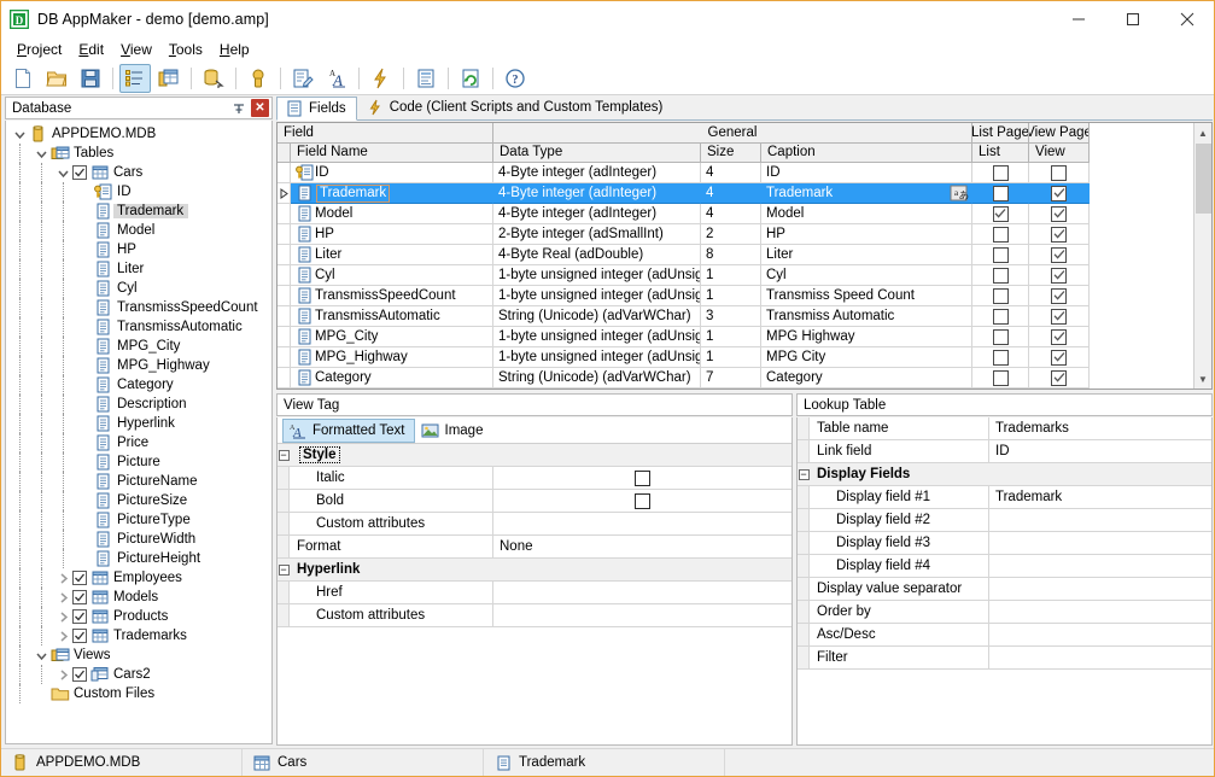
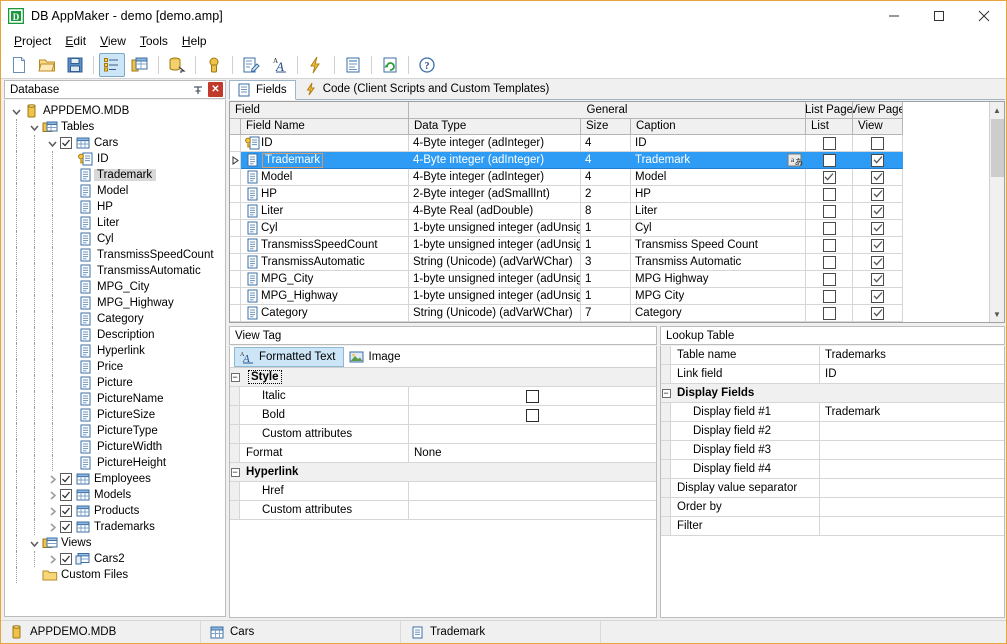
  D
  DB AppMaker - demo [demo.amp]
  Project
  Edit
  View
  Tools
  Help
  A
  A
  ?
  Database
  ✕
  APPDEMO.MDB
  Tables
  Cars
  ID
  Trademark
  Model
  HP
  Liter
  Cyl
  TransmissSpeedCount
  TransmissAutomatic
  MPG_City
  MPG_Highway
  Category
  Description
  Hyperlink
  Price
  Picture
  PictureName
  PictureSize
  PictureType
  PictureWidth
  PictureHeight
  Employees
  Models
  Products
  Trademarks
  Views
  Cars2
  Custom Files
  Fields
  Code (Client Scripts and Custom Templates)
  Field
  General
  List Page
  View Page
  Field Name
  Data Type
  Size
  Caption
  List
  View
  ID
  4-Byte integer (adInteger)
  4
  ID
  Trademark
  4-Byte integer (adInteger)
  4
  Trademark
  a
  あ
  Model
  4-Byte integer (adInteger)
  4
  Model
  HP
  2-Byte integer (adSmallInt)
  2
  HP
  Liter
  4-Byte Real (adDouble)
  8
  Liter
  Cyl
  1-byte unsigned integer (adUnsig
  1
  Cyl
  TransmissSpeedCount
  1-byte unsigned integer (adUnsig
  1
  Transmiss Speed Count
  TransmissAutomatic
  String (Unicode) (adVarWChar)
  3
  Transmiss Automatic
  MPG_City
  1-byte unsigned integer (adUnsig
  1
  MPG Highway
  MPG_Highway
  1-byte unsigned integer (adUnsig
  1
  MPG City
  Category
  String (Unicode) (adVarWChar)
  7
  Category
  ▲
  ▼
  View Tag
  A
  Formatted Text
  Image
  −
  Style
  Italic
  Bold
  Custom attributes
  Format
  None
  −
  Hyperlink
  Href
  Custom attributes
  Lookup Table
  Table name
  Trademarks
  Link field
  ID
  −
  Display Fields
  Display field #1
  Trademark
  Display field #2
  Display field #3
  Display field #4
  Display value separator
  Order by
- Asc/Desc
  Filter
  APPDEMO.MDB
  Cars
  Trademark
